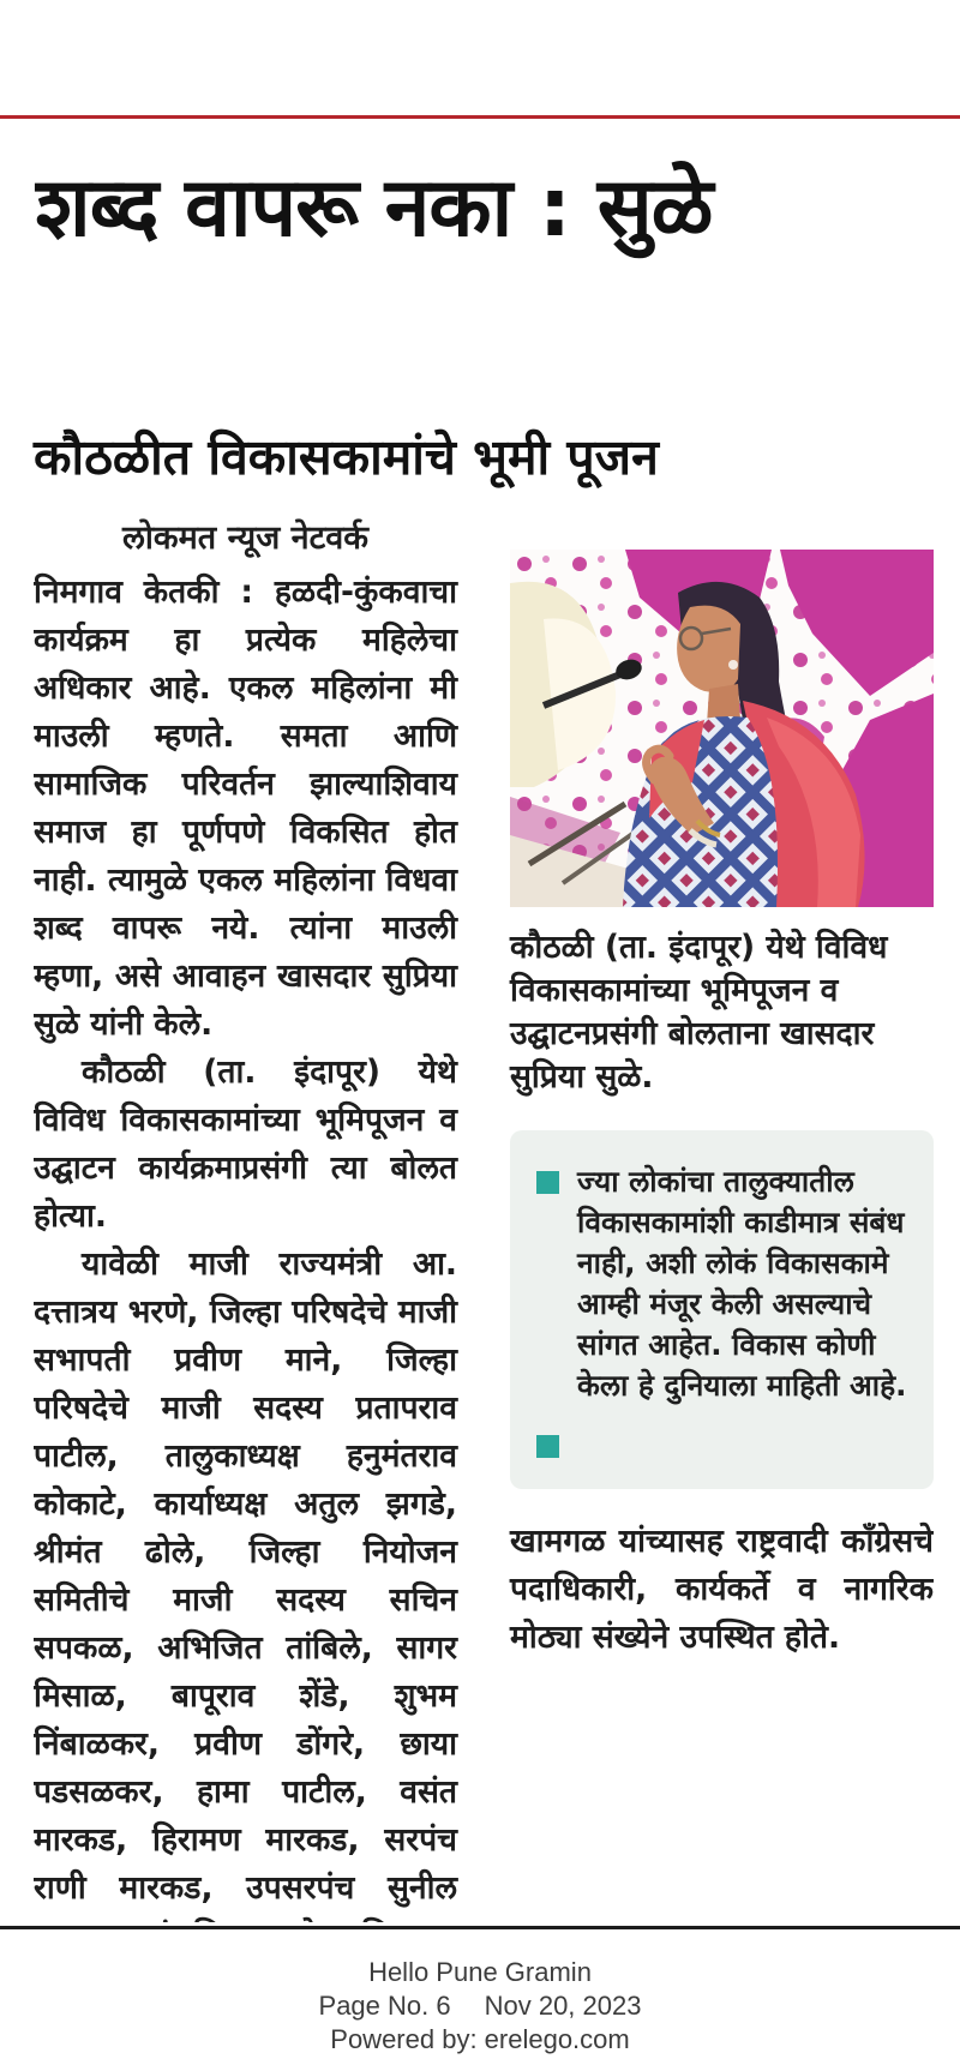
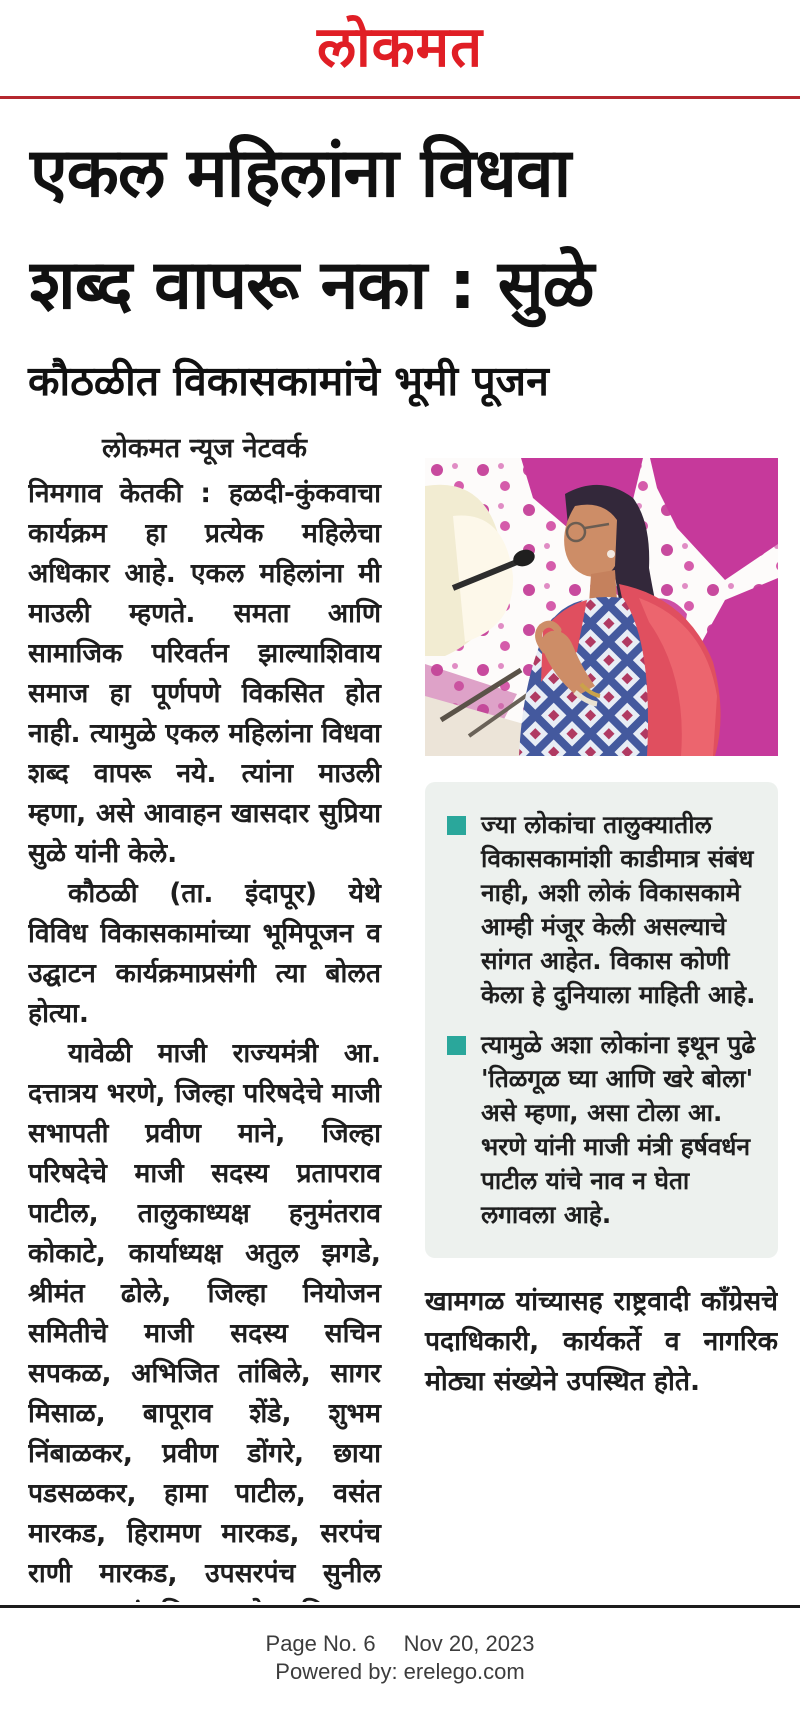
+ लोकमत
+ एकल महिलांना विधवा
  शब्द वापरू नका : सुळे
  कौठळीत विकासकामांचे भूमी पूजन
  लोकमत न्यूज नेटवर्क
  निमगाव केतकी : हळदी-कुंकवाचा कार्यक्रम हा प्रत्येक महिलेचा अधिकार आहे. एकल महिलांना मी माउली म्हणते. समता आणि सामाजिक परिवर्तन झाल्याशिवाय समाज हा पूर्णपणे विकसित होत नाही. त्यामुळे एकल महिलांना विधवा शब्द वापरू नये. त्यांना माउली म्हणा, असे आवाहन खासदार सुप्रिया सुळे यांनी केले.
  कौठळी (ता. इंदापूर) येथे विविध विकासकामांच्या भूमिपूजन व उद्घाटन कार्यक्रमाप्रसंगी त्या बोलत होत्या.
  यावेळी माजी राज्यमंत्री आ. दत्तात्रय भरणे, जिल्हा परिषदेचे माजी सभापती प्रवीण माने, जिल्हा परिषदेचे माजी सदस्य प्रतापराव पाटील, तालुकाध्यक्ष हनुमंतराव कोकाटे, कार्याध्यक्ष अतुल झगडे, श्रीमंत ढोले, जिल्हा नियोजन समितीचे माजी सदस्य सचिन सपकळ, अभिजित तांबिले, सागर मिसाळ, बापूराव शेंडे, शुभम निंबाळकर, प्रवीण डोंगरे, छाया पडसळकर, हामा पाटील, वसंत मारकड, हिरामण मारकड, सरपंच राणी मारकड, उपसरपंच सुनील
- कौठळी (ता. इंदापूर) येथे विविध विकासकामांच्या भूमिपूजन व उद्घाटनप्रसंगी बोलताना खासदार सुप्रिया सुळे.
  ज्या लोकांचा तालुक्यातील विकासकामांशी काडीमात्र संबंध नाही, अशी लोकं विकासकामे आम्ही मंजूर केली असल्याचे सांगत आहेत. विकास कोणी केला हे दुनियाला माहिती आहे.
+ त्यामुळे अशा लोकांना इथून पुढे 'तिळगूळ घ्या आणि खरे बोला' असे म्हणा, असा टोला आ. भरणे यांनी माजी मंत्री हर्षवर्धन पाटील यांचे नाव न घेता लगावला आहे.
  खामगळ यांच्यासह राष्ट्रवादी काँग्रेसचे पदाधिकारी, कार्यकर्ते व नागरिक मोठ्या संख्येने उपस्थित होते.
- Hello Pune Gramin
  Page No. 6 Nov 20, 2023
  Powered by: erelego.com
